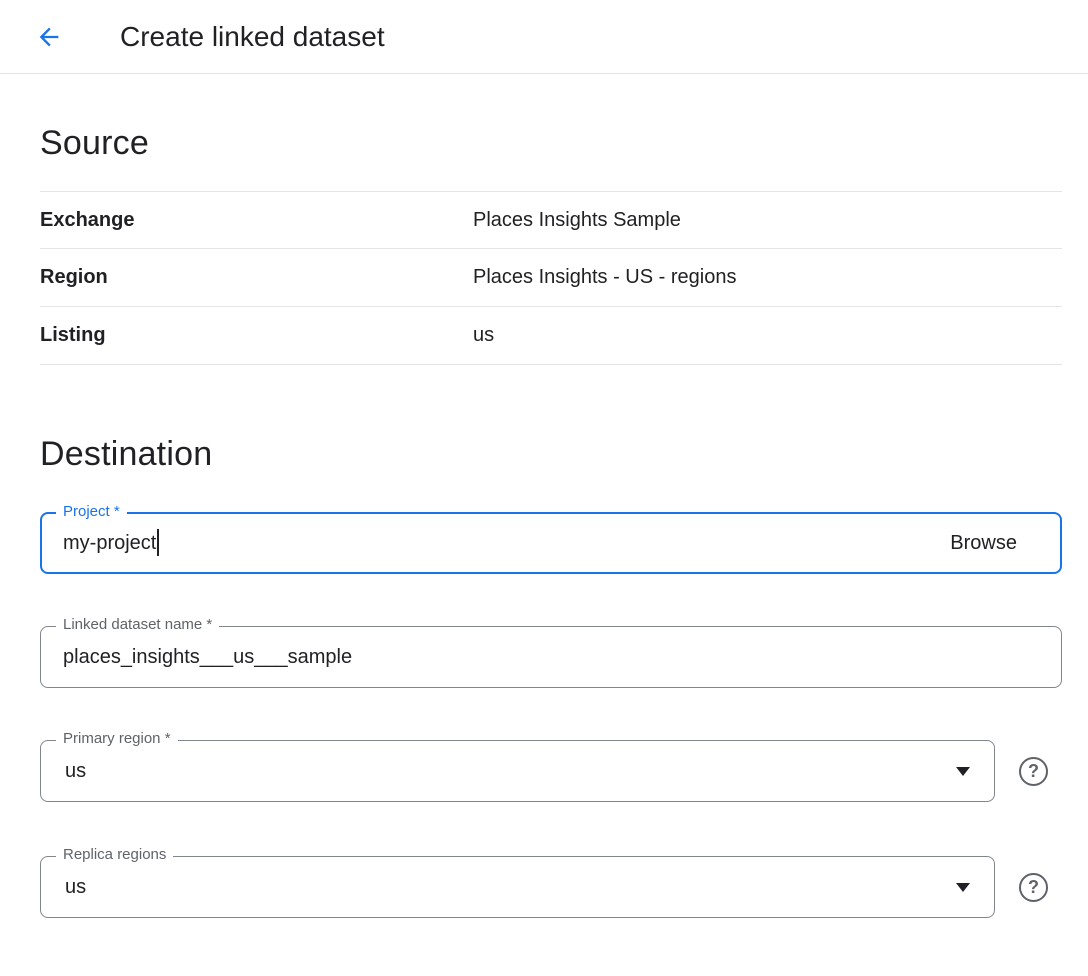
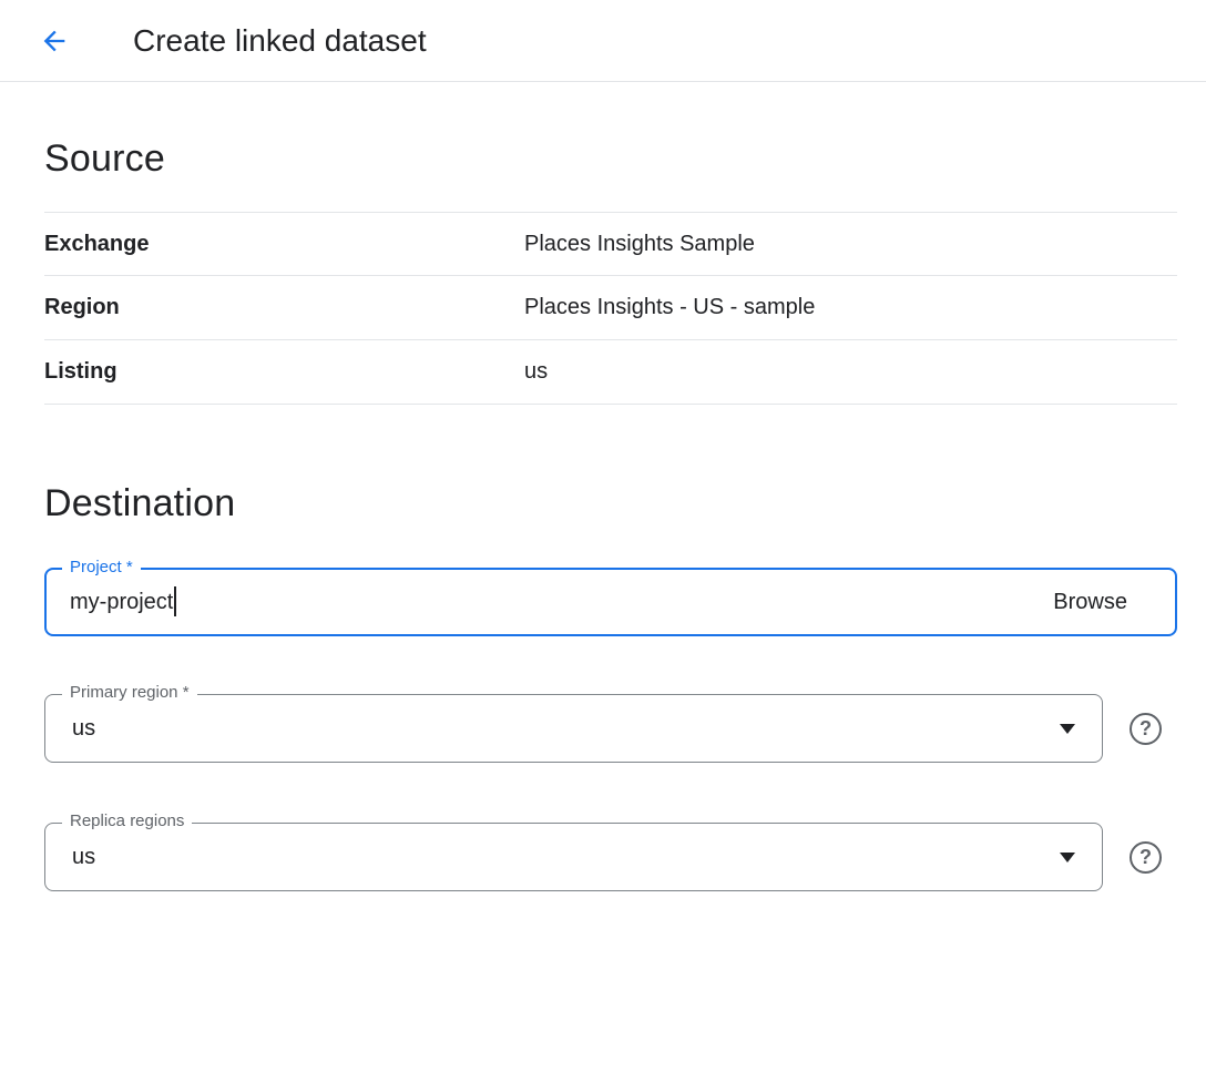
  Create linked dataset
  Source
  Exchange
  Places Insights Sample
  Region
- Places Insights - US - regions
+ Places Insights - US - sample
  Listing
  us
  Destination
  Project *
  my-project
  Browse
- Linked dataset name *
- places_insights___us___sample
  Primary region *
  us
  ?
  Replica regions
  us
  ?
